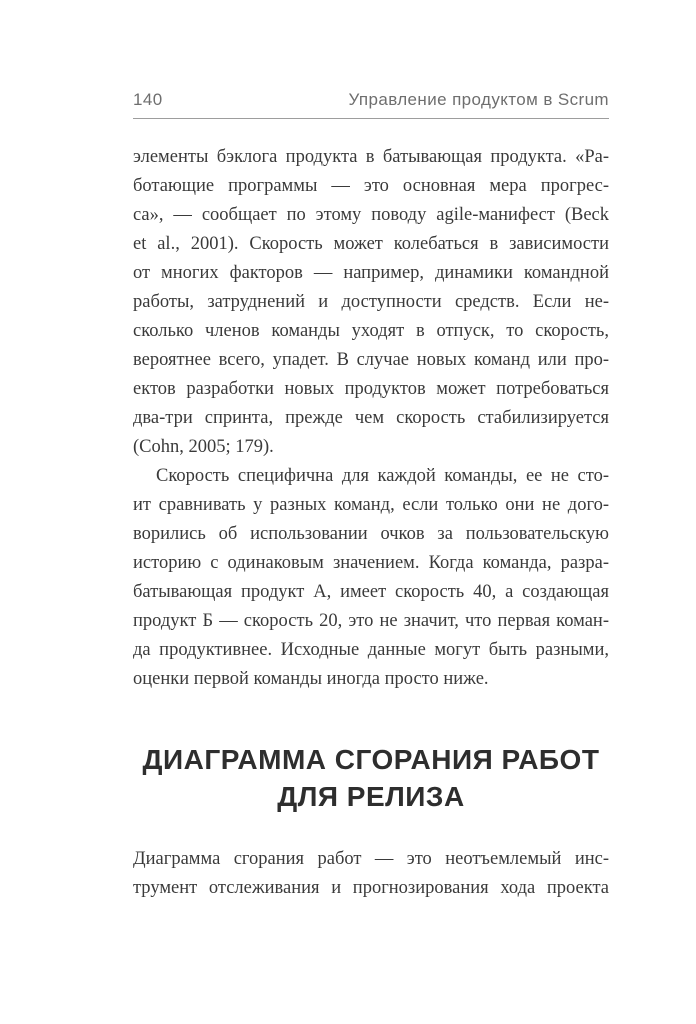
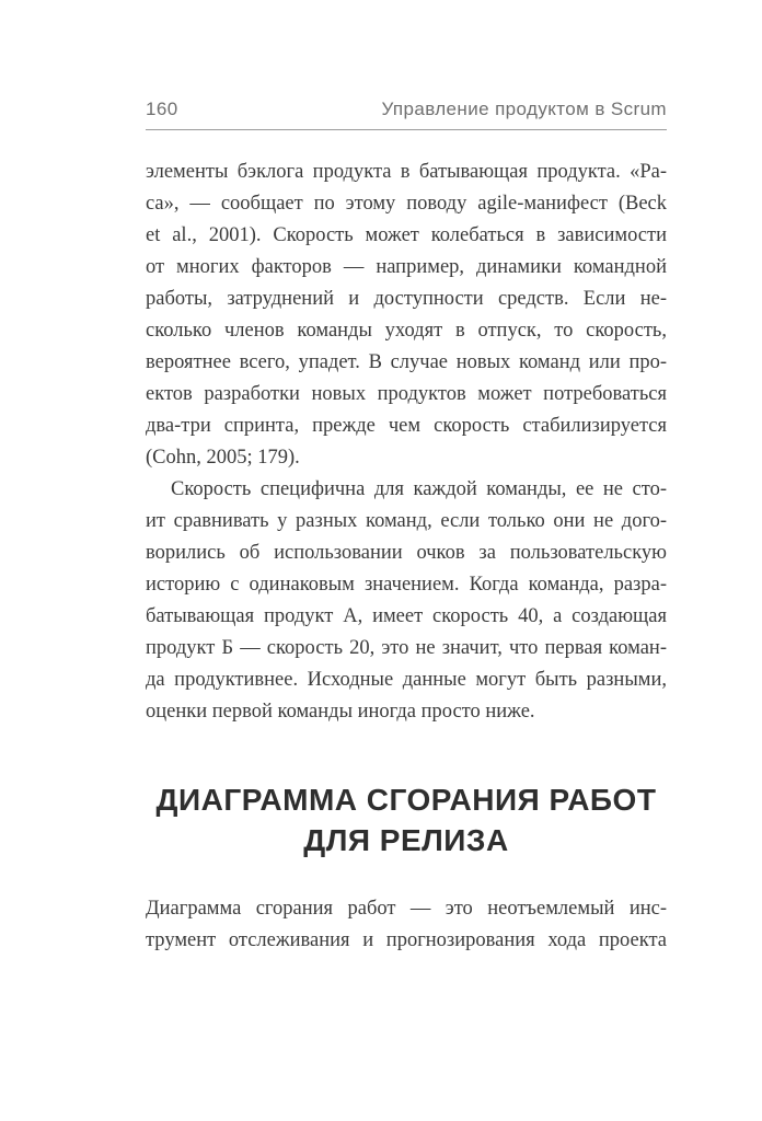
- 140
+ 160
  Управление продуктом в Scrum
  элементы бэклога продукта в батывающая продукта. «Ра-
- ботающие программы — это основная мера прогрес-
  са», — сообщает по этому поводу agile-манифест (Beck
  et al., 2001). Скорость может колебаться в зависимости
  от многих факторов — например, динамики командной
  работы, затруднений и доступности средств. Если не-
  сколько членов команды уходят в отпуск, то скорость,
  вероятнее всего, упадет. В случае новых команд или про-
  ектов разработки новых продуктов может потребоваться
  два-три спринта, прежде чем скорость стабилизируется
  (Cohn, 2005; 179).
  Скорость специфична для каждой команды, ее не сто-
  ит сравнивать у разных команд, если только они не дого-
  ворились об использовании очков за пользовательскую
  историю с одинаковым значением. Когда команда, разра-
  батывающая продукт А, имеет скорость 40, а создающая
  продукт Б — скорость 20, это не значит, что первая коман-
  да продуктивнее. Исходные данные могут быть разными,
  оценки первой команды иногда просто ниже.
  ДИАГРАММА СГОРАНИЯ РАБОТ
  ДЛЯ РЕЛИЗА
  Диаграмма сгорания работ — это неотъемлемый инс-
  трумент отслеживания и прогнозирования хода проекта
